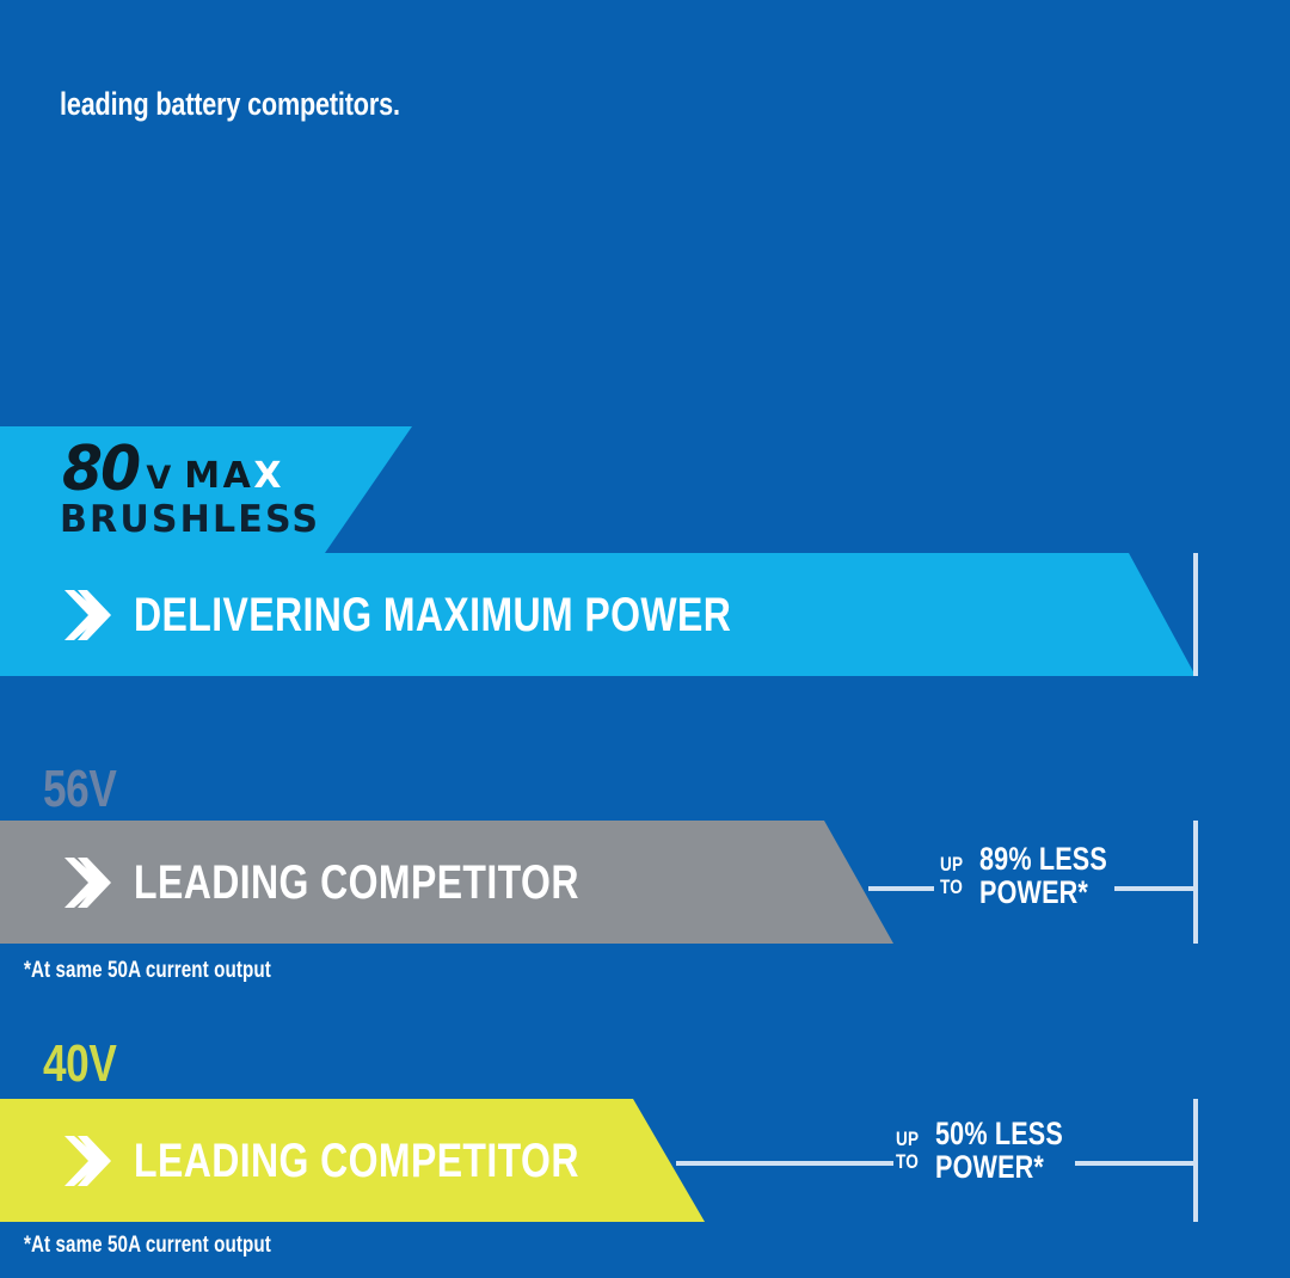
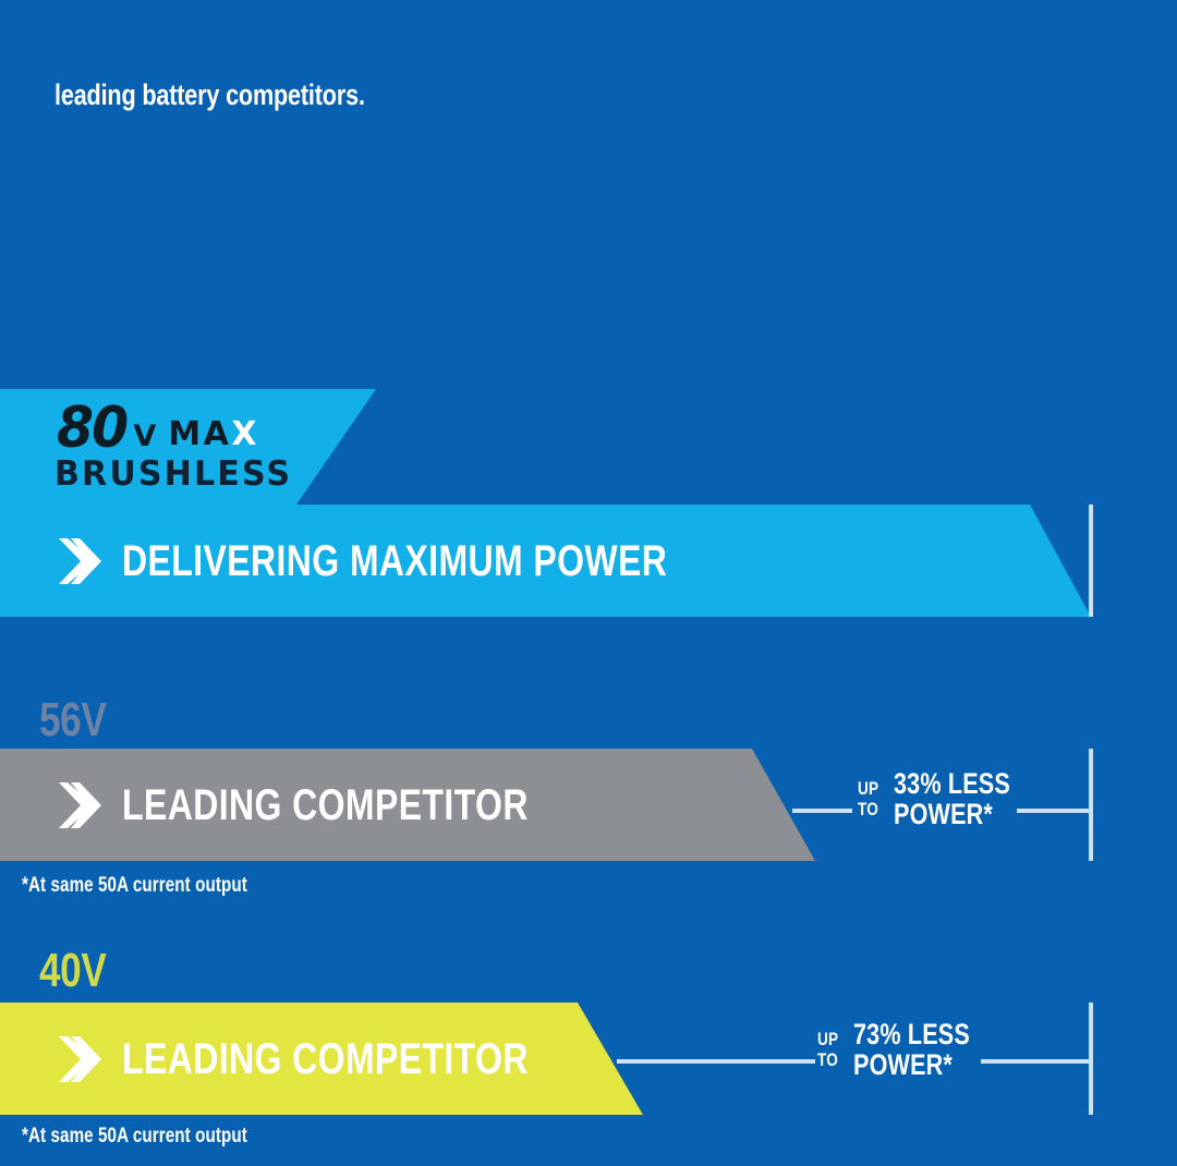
  leading battery competitors.
  80
  V
  MAX
  BRUSHLESS
  DELIVERING MAXIMUM POWER
  56V
  LEADING COMPETITOR
  UP
  TO
- 89% LESS
+ 33% LESS
  POWER*
  *At same 50A current output
  40V
  LEADING COMPETITOR
  UP
  TO
- 50% LESS
+ 73% LESS
  POWER*
  *At same 50A current output
